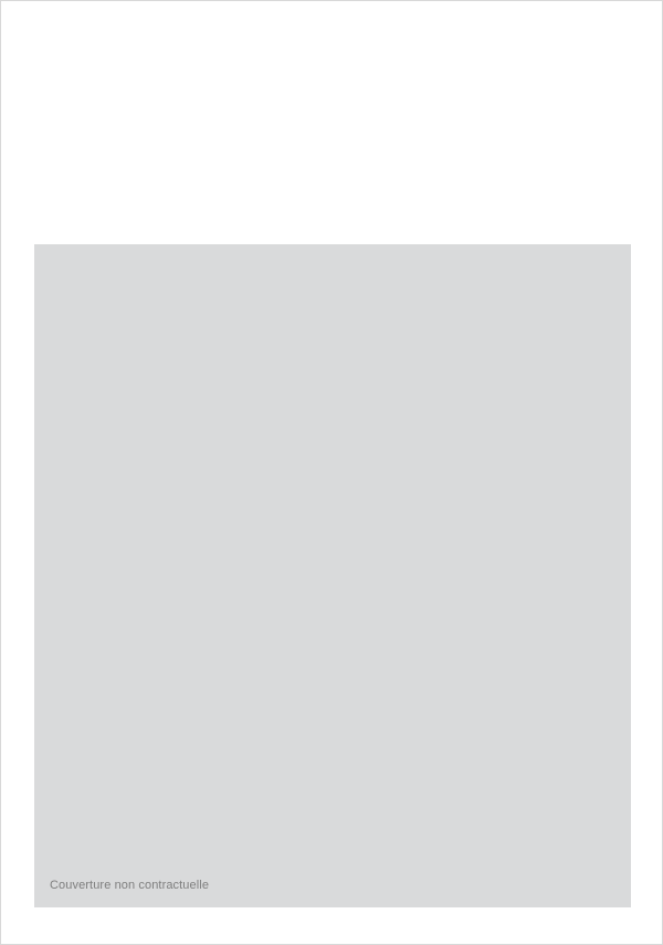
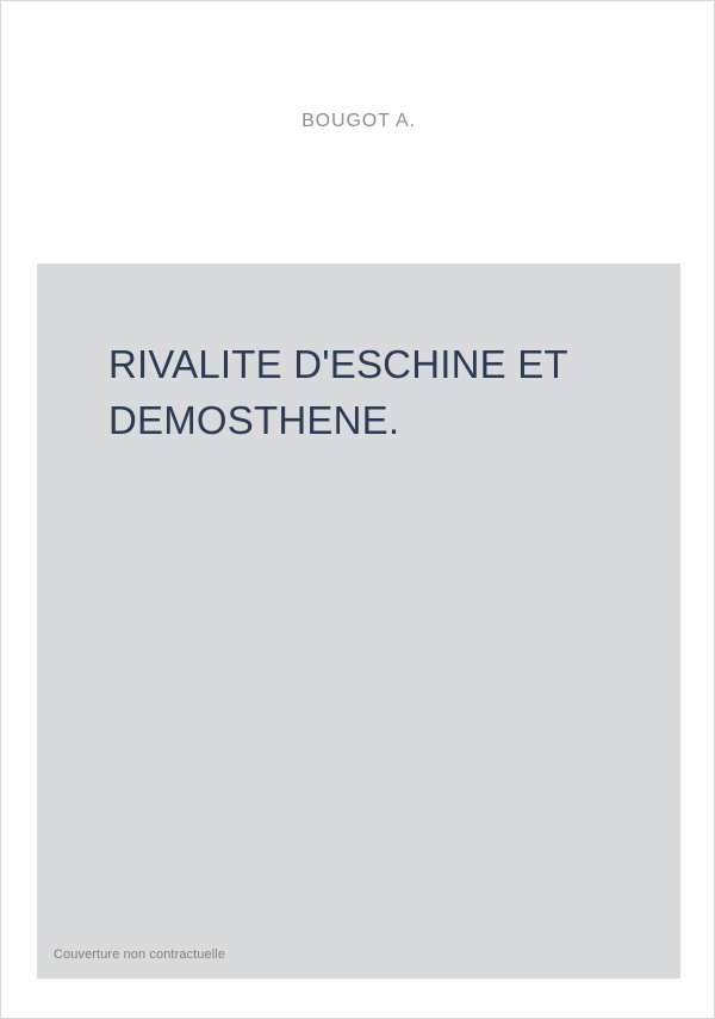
+ BOUGOT A.
+ RIVALITE D'ESCHINE ET DEMOSTHENE.
  Couverture non contractuelle
